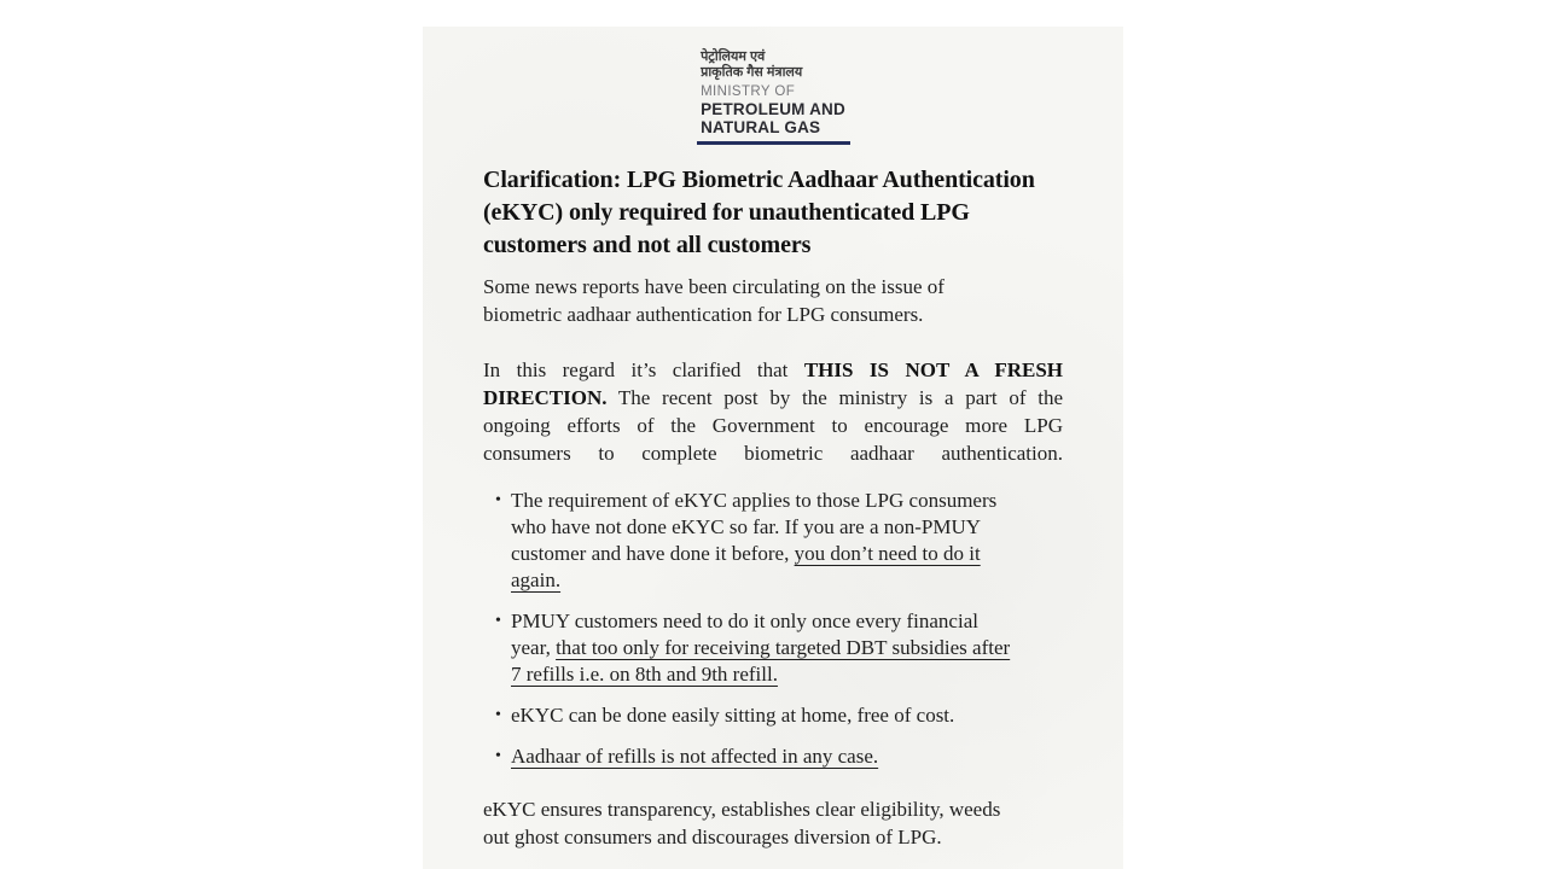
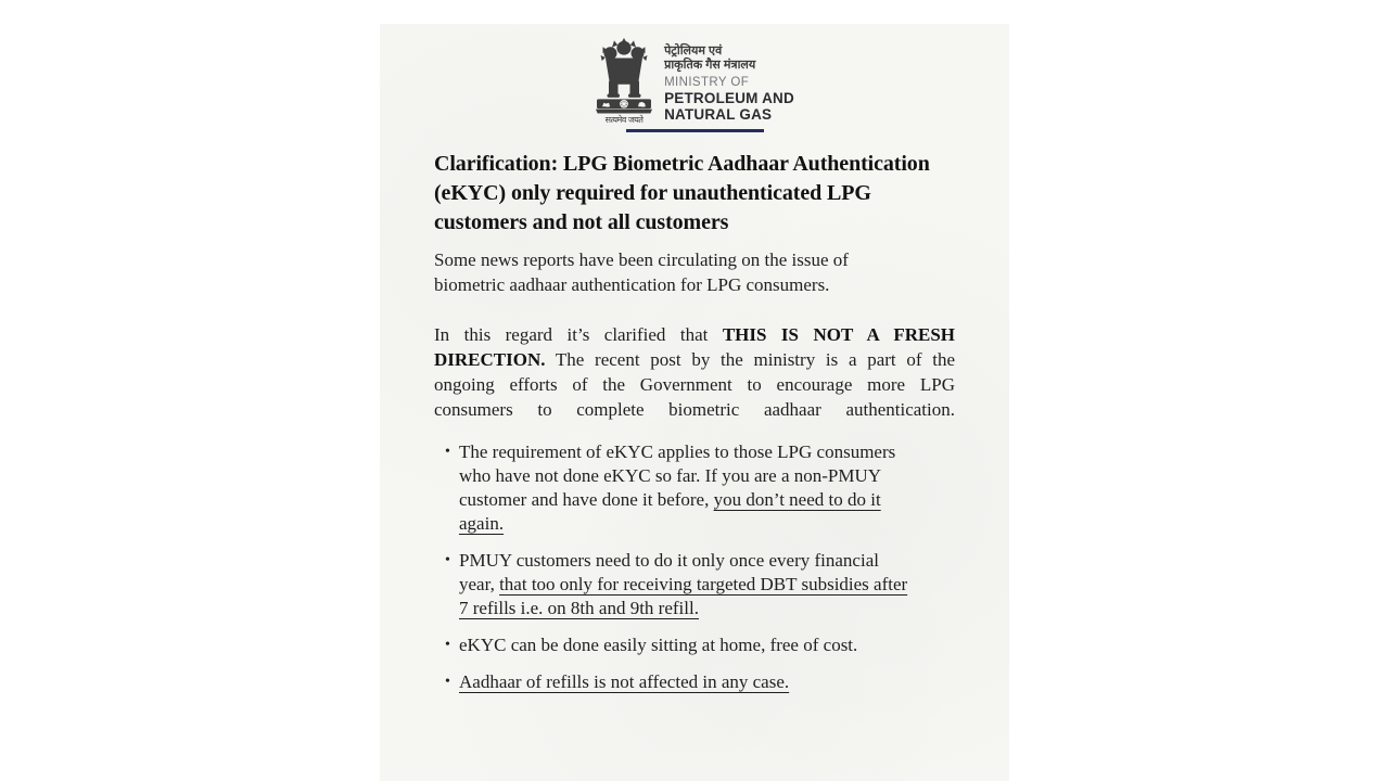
+ सत्यमेव जयते
  पेट्रोलियम एवं
  प्राकृतिक गैस मंत्रालय
  MINISTRY OF
  PETROLEUM AND
  NATURAL GAS
  Clarification: LPG Biometric Aadhaar Authentication
  (eKYC) only required for unauthenticated LPG
  customers and not all customers
  Some news reports have been circulating on the issue of
  biometric aadhaar authentication for LPG consumers.
  In this regard it’s clarified that THIS IS NOT A FRESH
  DIRECTION. The recent post by the ministry is a part of the
  ongoing efforts of the Government to encourage more LPG
  consumers to complete biometric aadhaar authentication.
  •
  The requirement of eKYC applies to those LPG consumers
  who have not done eKYC so far. If you are a non-PMUY
  customer and have done it before, you don’t need to do it
  again.
  •
  PMUY customers need to do it only once every financial
  year, that too only for receiving targeted DBT subsidies after
  7 refills i.e. on 8th and 9th refill.
  •
  eKYC can be done easily sitting at home, free of cost.
  •
  Aadhaar of refills is not affected in any case.
- eKYC ensures transparency, establishes clear eligibility, weeds
- out ghost consumers and discourages diversion of LPG.
